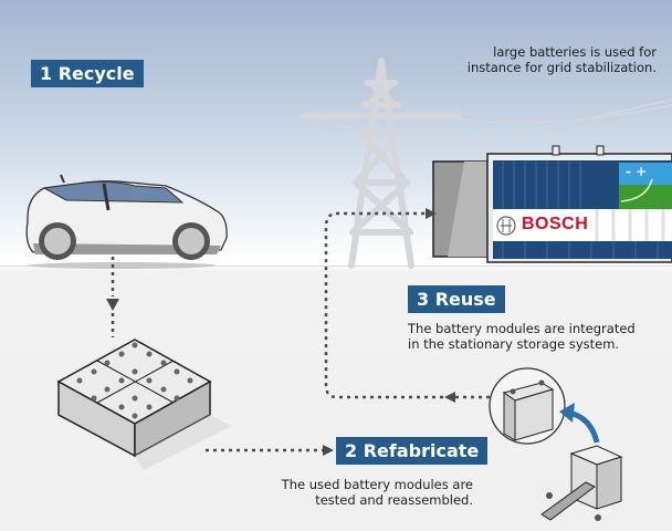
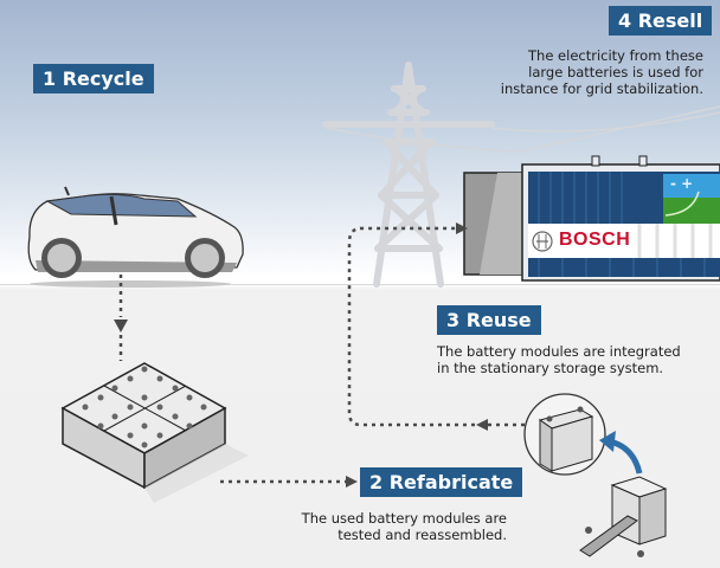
  BOSCH
  - +
  1 Recycle
+ 4 Resell
+ The electricity from these
  large batteries is used for
  instance for grid stabilization.
  3 Reuse
  The battery modules are integrated
  in the stationary storage system.
  2 Refabricate
  The used battery modules are
  tested and reassembled.
